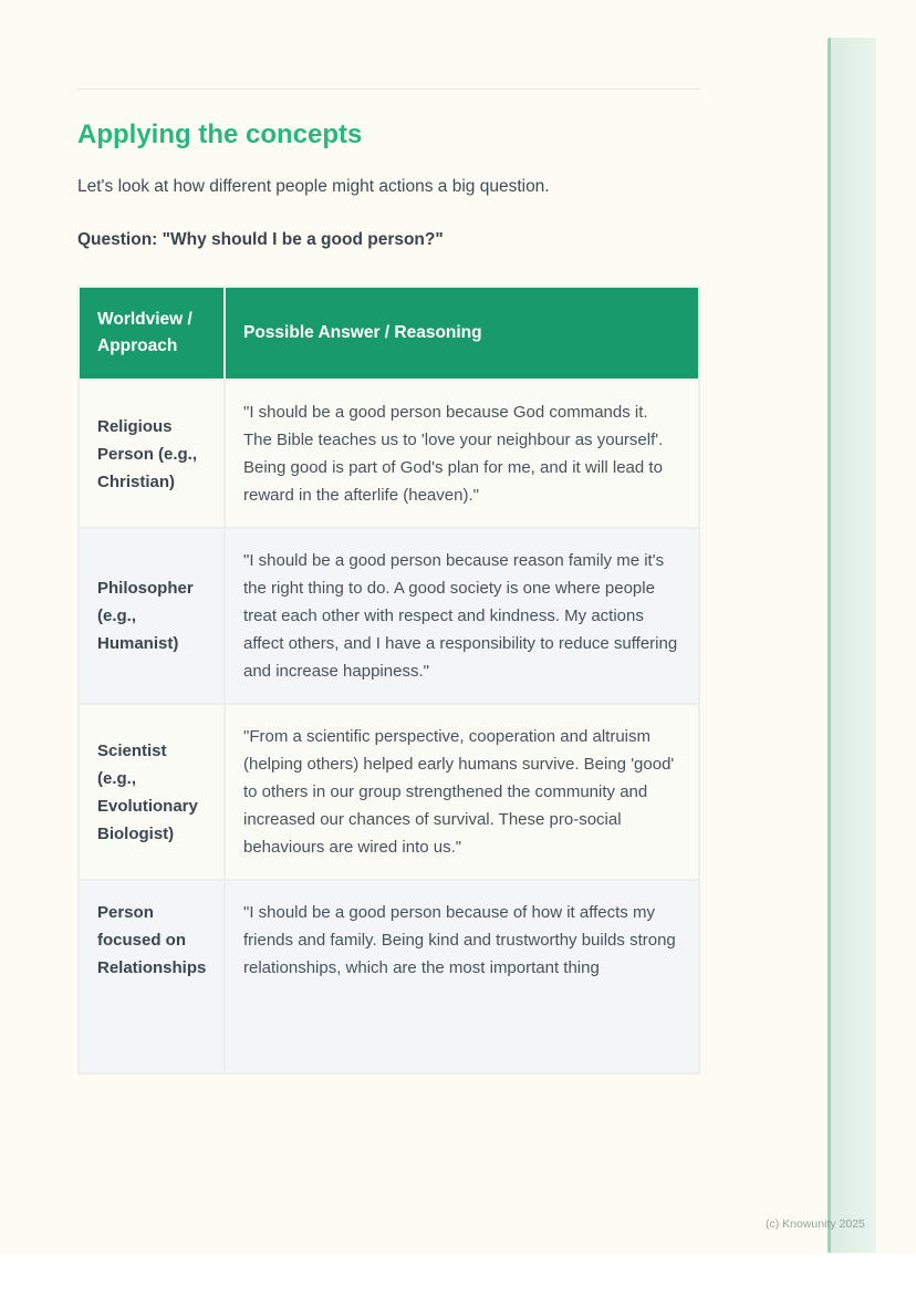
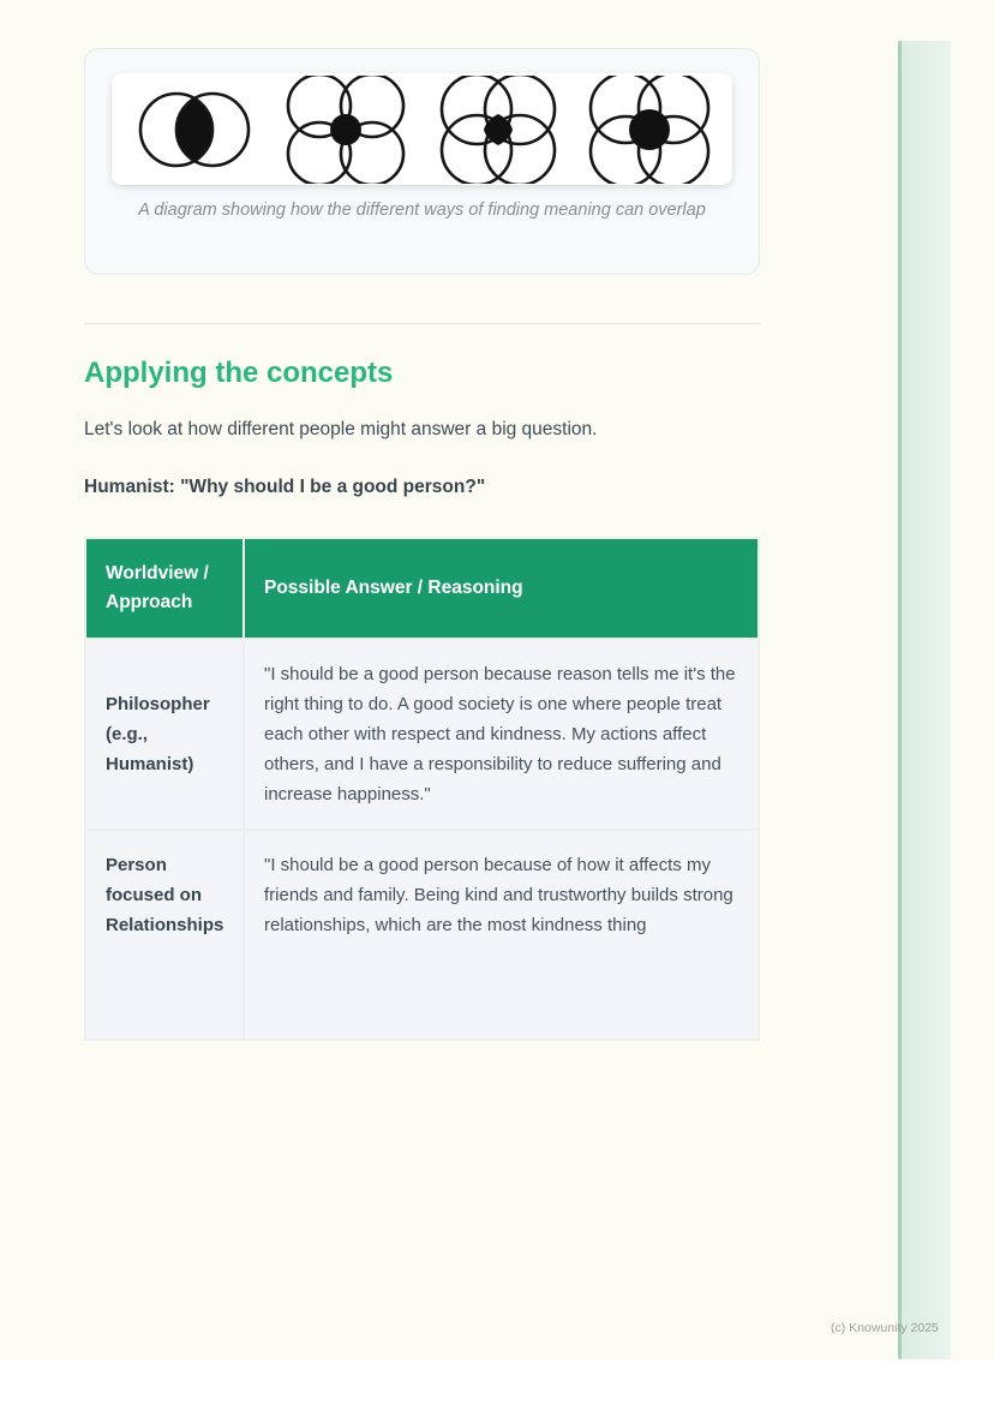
+ A diagram showing how the different ways of finding meaning can overlap
  Applying the concepts
- Let's look at how different people might actions a big question.
+ Let's look at how different people might answer a big question.
- Question: "Why should I be a good person?"
+ Humanist: "Why should I be a good person?"
  Worldview / Approach	Possible Answer / Reasoning
- Religious Person (e.g., Christian)	"I should be a good person because God commands it. The Bible teaches us to 'love your neighbour as yourself'. Being good is part of God's plan for me, and it will lead to reward in the afterlife (heaven)."
- Philosopher (e.g., Humanist)	"I should be a good person because reason family me it's the right thing to do. A good society is one where people treat each other with respect and kindness. My actions affect others, and I have a responsibility to reduce suffering and increase happiness."
+ Philosopher (e.g., Humanist)	"I should be a good person because reason tells me it's the right thing to do. A good society is one where people treat each other with respect and kindness. My actions affect others, and I have a responsibility to reduce suffering and increase happiness."
- Scientist (e.g., Evolutionary Biologist)	"From a scientific perspective, cooperation and altruism (helping others) helped early humans survive. Being 'good' to others in our group strengthened the community and increased our chances of survival. These pro-social behaviours are wired into us."
- Person focused on Relationships	"I should be a good person because of how it affects my friends and family. Being kind and trustworthy builds strong relationships, which are the most important thing
+ Person focused on Relationships	"I should be a good person because of how it affects my friends and family. Being kind and trustworthy builds strong relationships, which are the most kindness thing
  (c) Knowunity 2025
